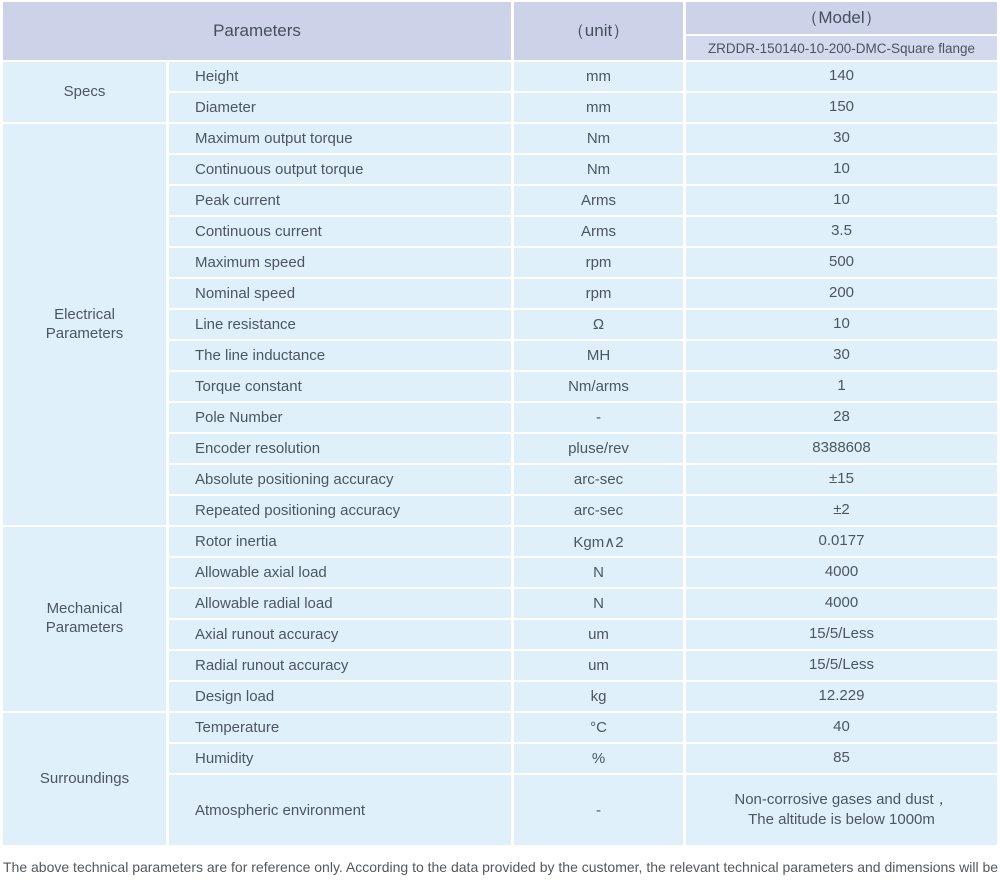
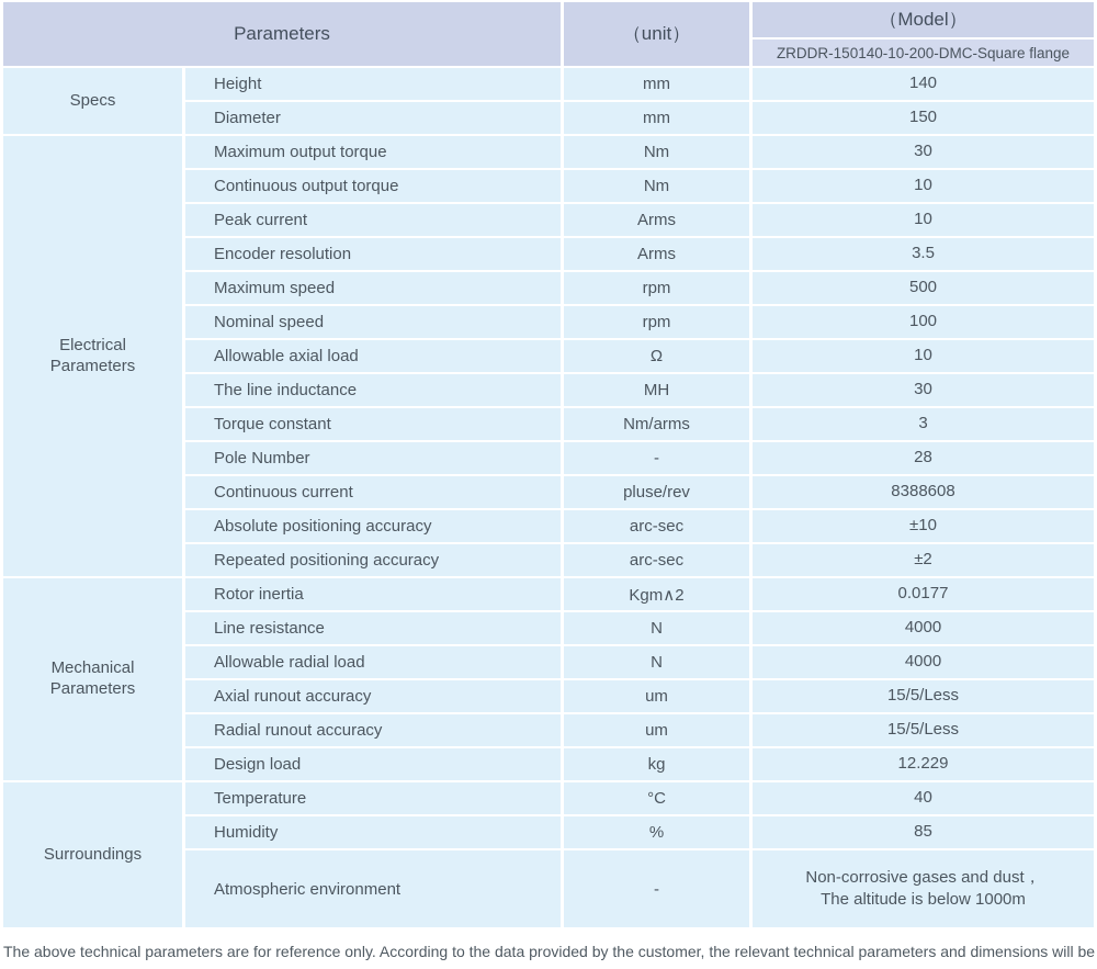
  Parameters	（unit）	（Model）
  ZRDDR-150140-10-200-DMC-Square flange
  Specs	Height	mm	140
  Diameter	mm	150
  Electrical Parameters	Maximum output torque	Nm	30
  Continuous output torque	Nm	10
  Peak current	Arms	10
- Continuous current	Arms	3.5
+ Encoder resolution	Arms	3.5
  Maximum speed	rpm	500
- Nominal speed	rpm	200
+ Nominal speed	rpm	100
- Line resistance	Ω	10
+ Allowable axial load	Ω	10
  The line inductance	MH	30
- Torque constant	Nm/arms	1
+ Torque constant	Nm/arms	3
  Pole Number	-	28
- Encoder resolution	pluse/rev	8388608
+ Continuous current	pluse/rev	8388608
- Absolute positioning accuracy	arc-sec	±15
+ Absolute positioning accuracy	arc-sec	±10
  Repeated positioning accuracy	arc-sec	±2
  Mechanical Parameters	Rotor inertia	Kgm∧2	0.0177
- Allowable axial load	N	4000
+ Line resistance	N	4000
  Allowable radial load	N	4000
  Axial runout accuracy	um	15/5/Less
  Radial runout accuracy	um	15/5/Less
  Design load	kg	12.229
  Surroundings	Temperature	°C	40
  Humidity	%	85
  Atmospheric environment	-	Non-corrosive gases and dust， The altitude is below 1000m
  The above technical parameters are for reference only. According to the data provided by the customer, the relevant technical parameters and dimensions will be
